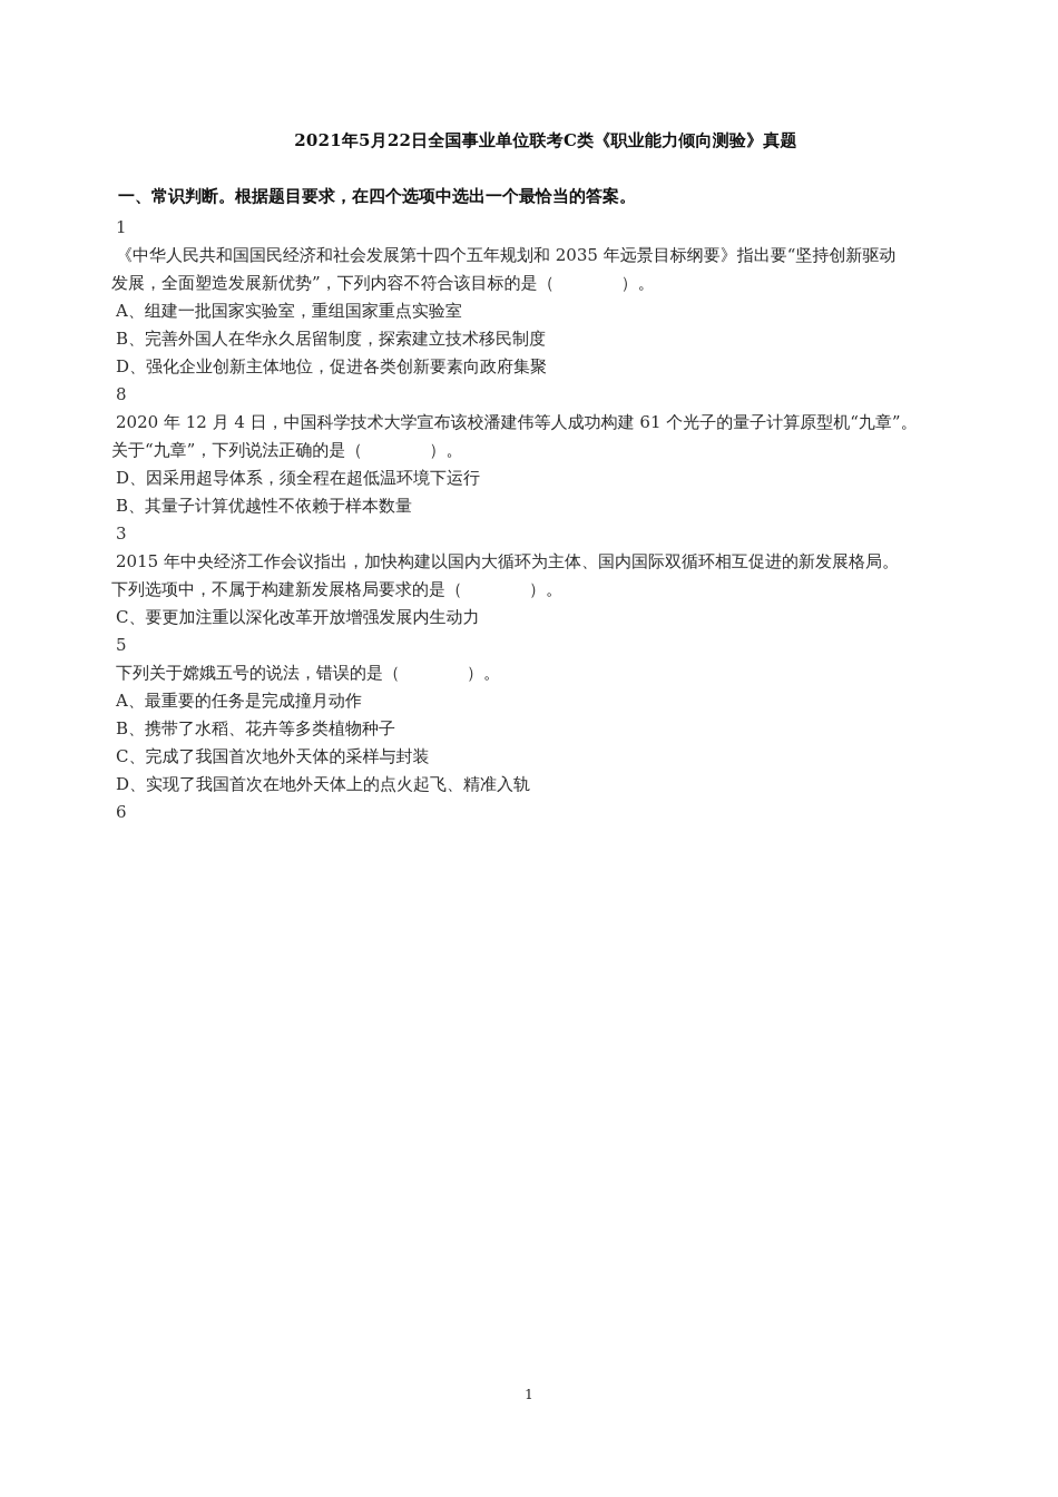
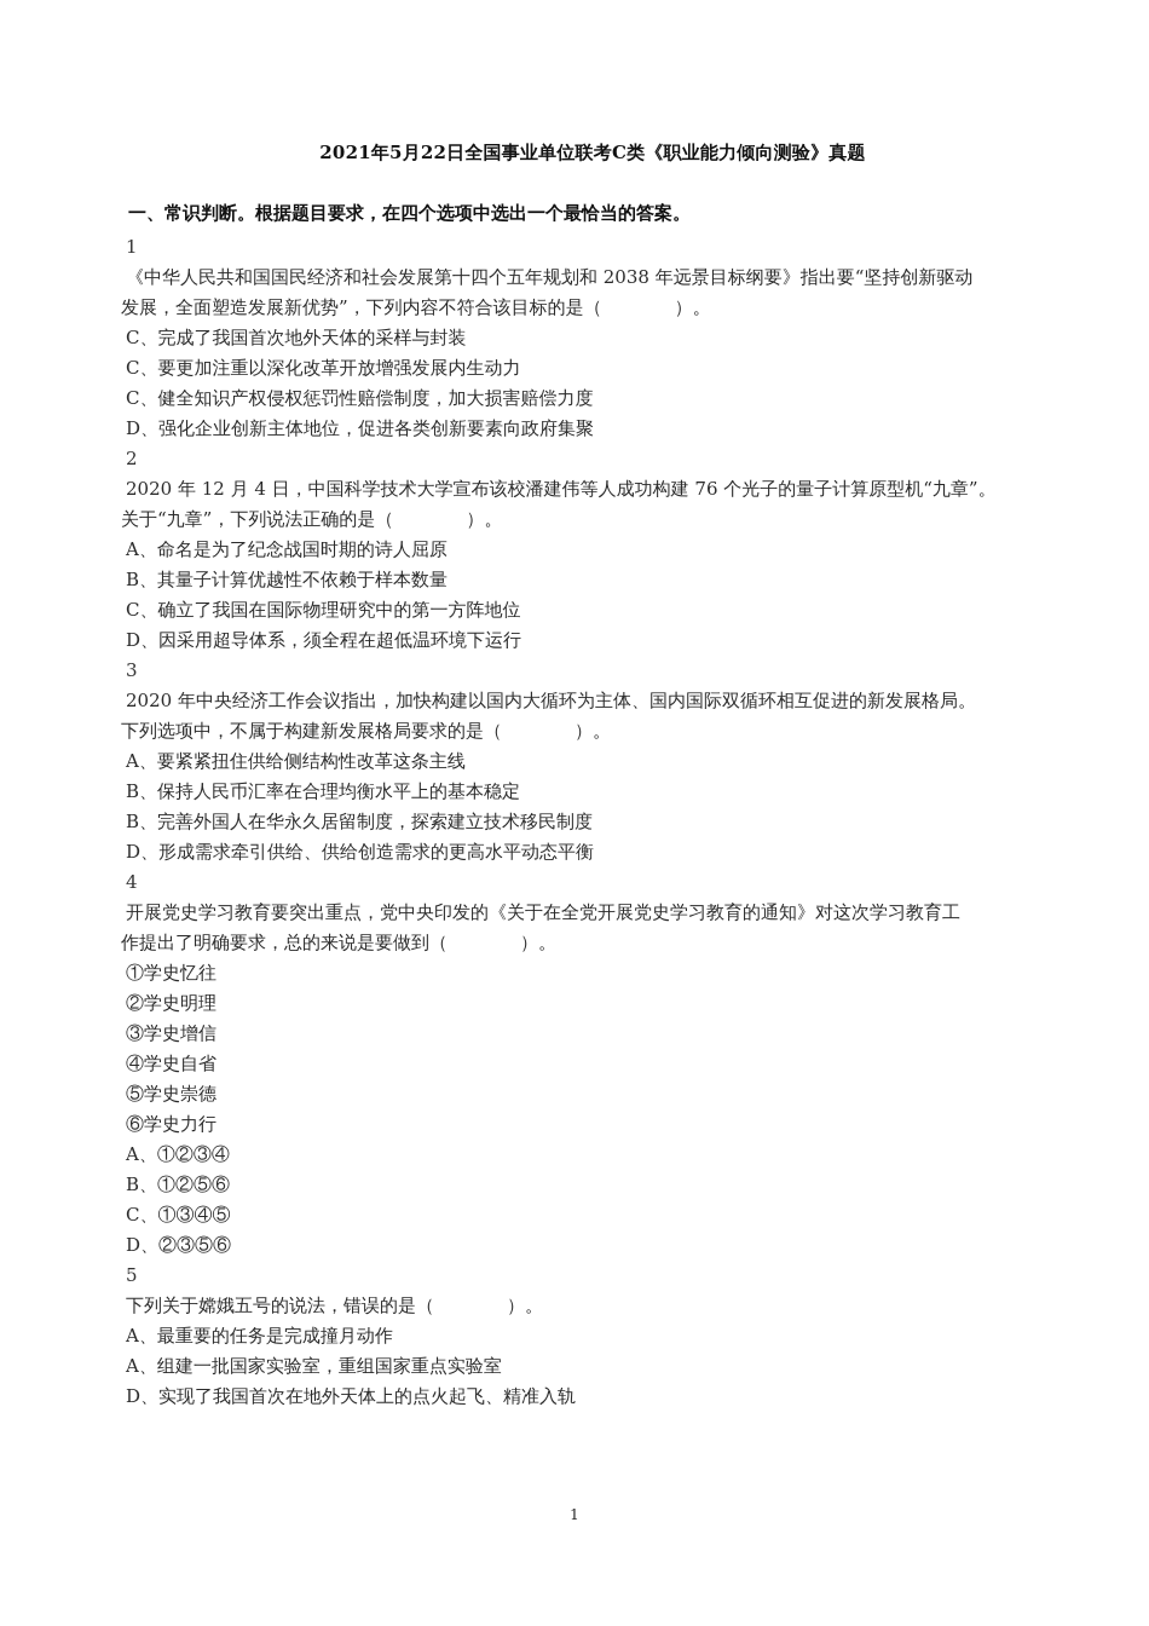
  2021年5月22日全国事业单位联考C类《职业能力倾向测验》真题
  一、常识判断。根据题目要求，在四个选项中选出一个最恰当的答案。
  1
- 《中华人民共和国国民经济和社会发展第十四个五年规划和 2035 年远景目标纲要》指出要“坚持创新驱动
+ 《中华人民共和国国民经济和社会发展第十四个五年规划和 2038 年远景目标纲要》指出要“坚持创新驱动
  发展，全面塑造发展新优势”，下列内容不符合该目标的是（ ）。
- A、组建一批国家实验室，重组国家重点实验室
+ C、完成了我国首次地外天体的采样与封装
- B、完善外国人在华永久居留制度，探索建立技术移民制度
+ C、要更加注重以深化改革开放增强发展内生动力
+ C、健全知识产权侵权惩罚性赔偿制度，加大损害赔偿力度
  D、强化企业创新主体地位，促进各类创新要素向政府集聚
- 8
+ 2
- 2020 年 12 月 4 日，中国科学技术大学宣布该校潘建伟等人成功构建 61 个光子的量子计算原型机“九章”。
+ 2020 年 12 月 4 日，中国科学技术大学宣布该校潘建伟等人成功构建 76 个光子的量子计算原型机“九章”。
  关于“九章”，下列说法正确的是（ ）。
+ A、命名是为了纪念战国时期的诗人屈原
- D、因采用超导体系，须全程在超低温环境下运行
+ B、其量子计算优越性不依赖于样本数量
+ C、确立了我国在国际物理研究中的第一方阵地位
- B、其量子计算优越性不依赖于样本数量
+ D、因采用超导体系，须全程在超低温环境下运行
  3
- 2015 年中央经济工作会议指出，加快构建以国内大循环为主体、国内国际双循环相互促进的新发展格局。
+ 2020 年中央经济工作会议指出，加快构建以国内大循环为主体、国内国际双循环相互促进的新发展格局。
  下列选项中，不属于构建新发展格局要求的是（ ）。
+ A、要紧紧扭住供给侧结构性改革这条主线
+ B、保持人民币汇率在合理均衡水平上的基本稳定
- C、要更加注重以深化改革开放增强发展内生动力
+ B、完善外国人在华永久居留制度，探索建立技术移民制度
+ D、形成需求牵引供给、供给创造需求的更高水平动态平衡
+ 4
+ 开展党史学习教育要突出重点，党中央印发的《关于在全党开展党史学习教育的通知》对这次学习教育工
+ 作提出了明确要求，总的来说是要做到（ ）。
+ ①学史忆往
+ ②学史明理
+ ③学史增信
+ ④学史自省
+ ⑤学史崇德
+ ⑥学史力行
+ A、①②③④
+ B、①②⑤⑥
+ C、①③④⑤
+ D、②③⑤⑥
  5
  下列关于嫦娥五号的说法，错误的是（ ）。
  A、最重要的任务是完成撞月动作
- B、携带了水稻、花卉等多类植物种子
- C、完成了我国首次地外天体的采样与封装
+ A、组建一批国家实验室，重组国家重点实验室
  D、实现了我国首次在地外天体上的点火起飞、精准入轨
- 6
  1
